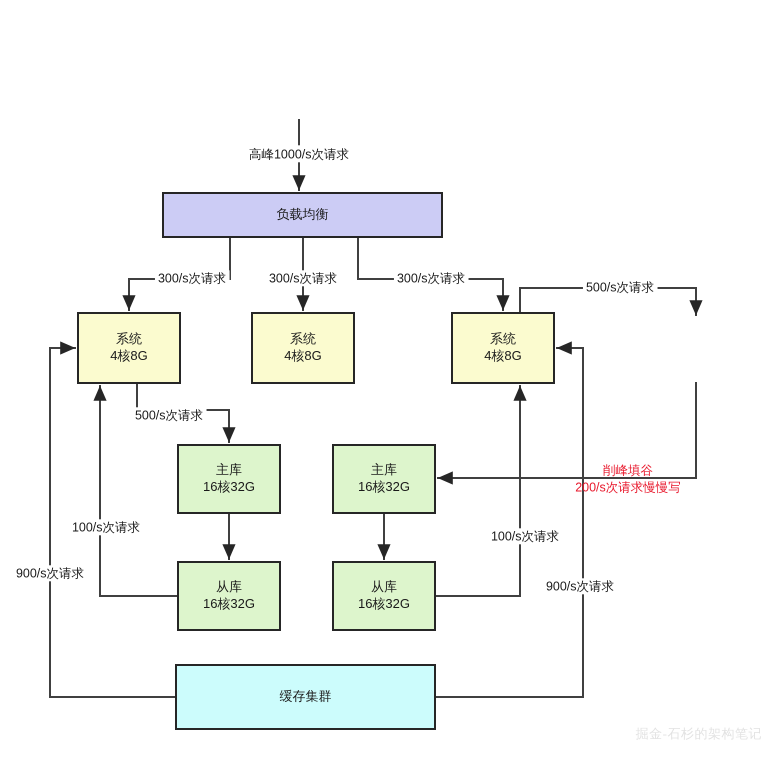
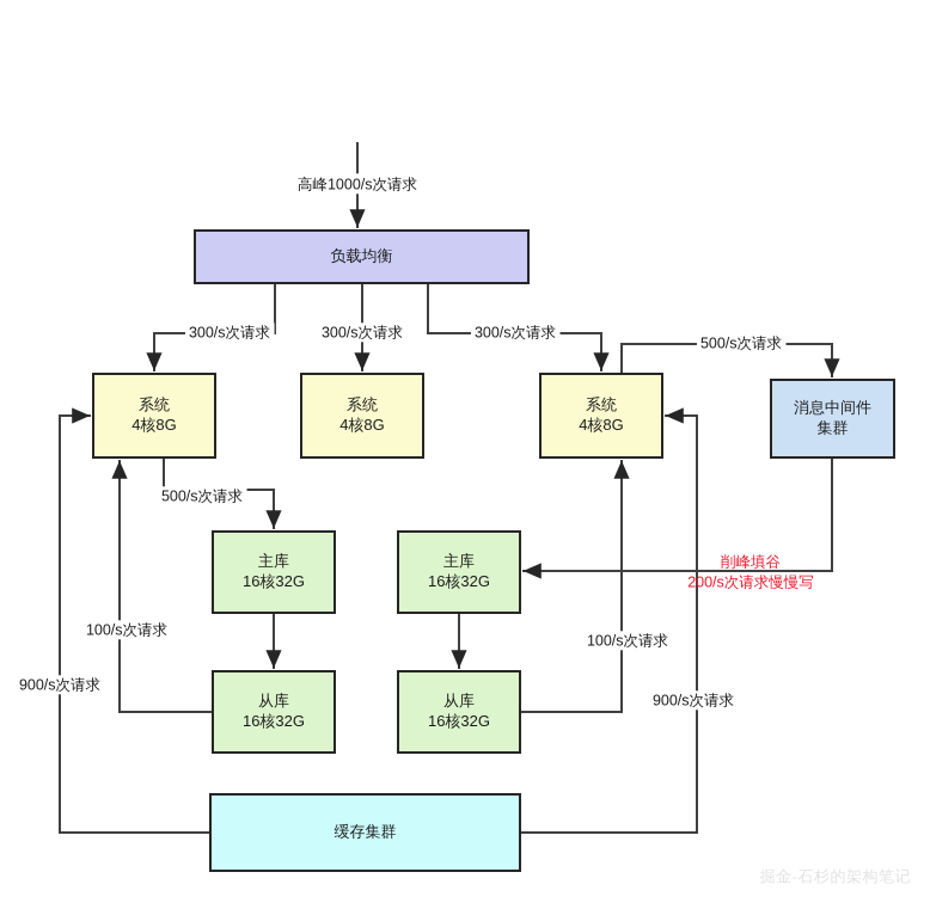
  负载均衡
  系统
  4核8G
  系统
  4核8G
  系统
  4核8G
+ 消息中间件
+ 集群
  主库
  16核32G
  主库
  16核32G
  从库
  16核32G
  从库
  16核32G
  缓存集群
  高峰1000/s次请求
  300/s次请求
  300/s次请求
  300/s次请求
  500/s次请求
  500/s次请求
  100/s次请求
  900/s次请求
  100/s次请求
  900/s次请求
  削峰填谷
  200/s次请求慢慢写
  掘金-石杉的架构笔记
